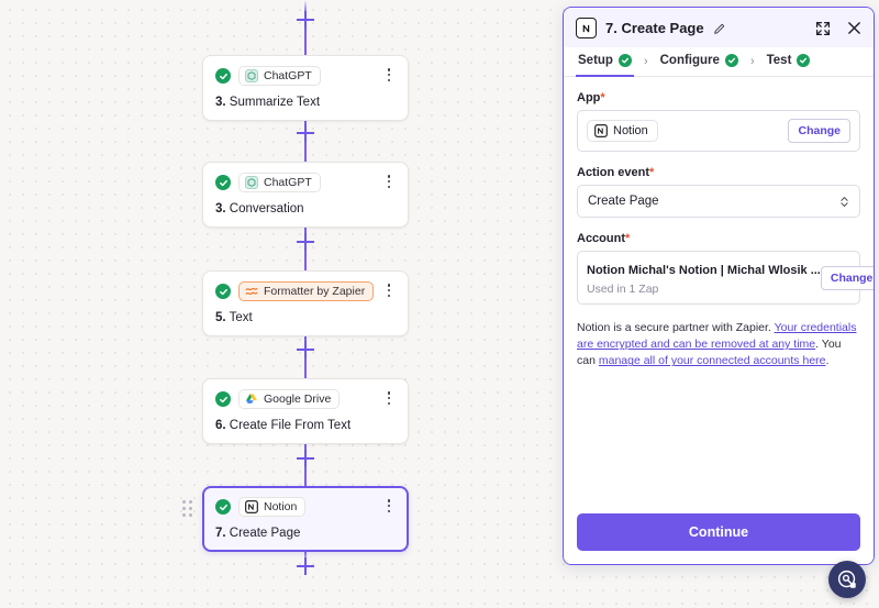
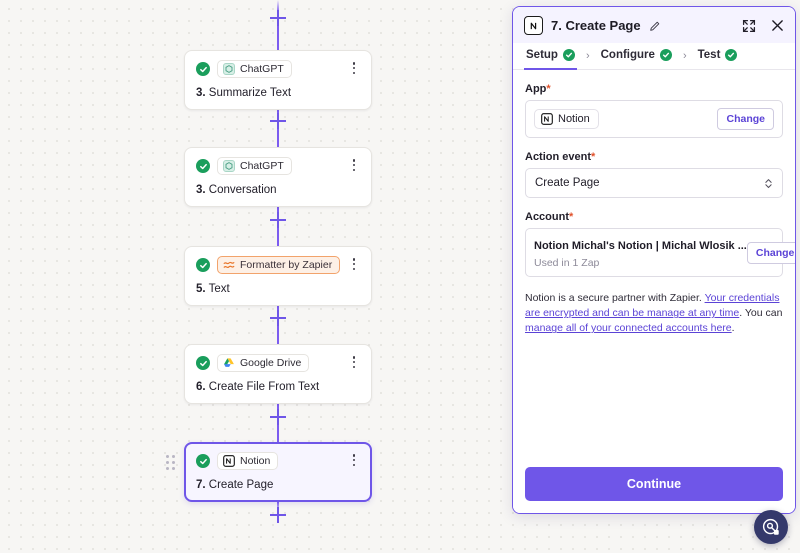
  ChatGPT
  3. Summarize Text
  ChatGPT
  3. Conversation
  Formatter by Zapier
  5. Text
  Google Drive
  6. Create File From Text
  Notion
  7. Create Page
  7. Create Page
  Setup
  ›
  Configure
  ›
  Test
  App*
  Notion
  Change
  Action event*
  Create Page
  Account*
  Notion Michal's Notion | Michal Wlosik ...
  Used in 1 Zap
  Change
- Notion is a secure partner with Zapier. Your credentials are encrypted and can be removed at any time. You can manage all of your connected accounts here.
+ Notion is a secure partner with Zapier. Your credentials are encrypted and can be manage at any time. You can manage all of your connected accounts here.
  Continue
